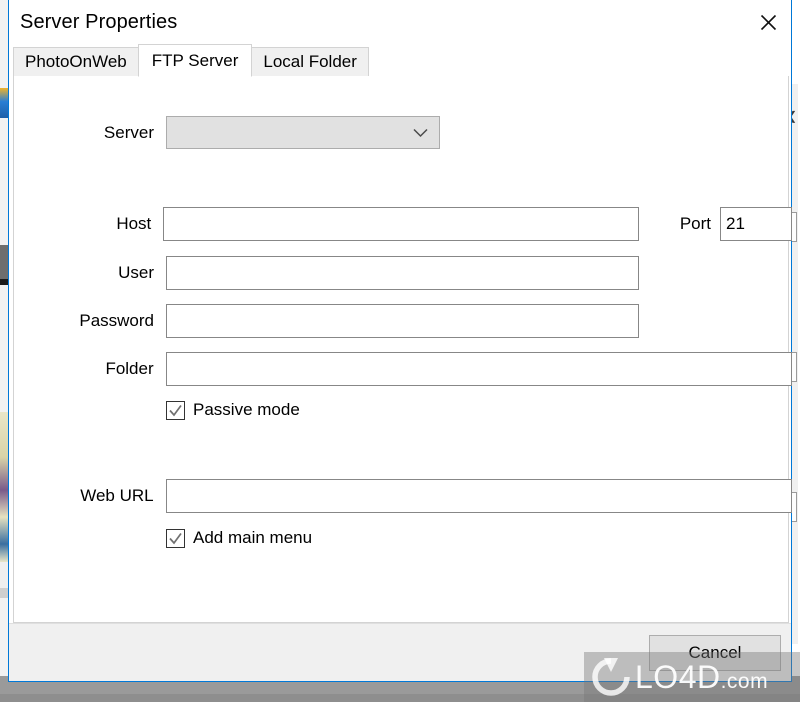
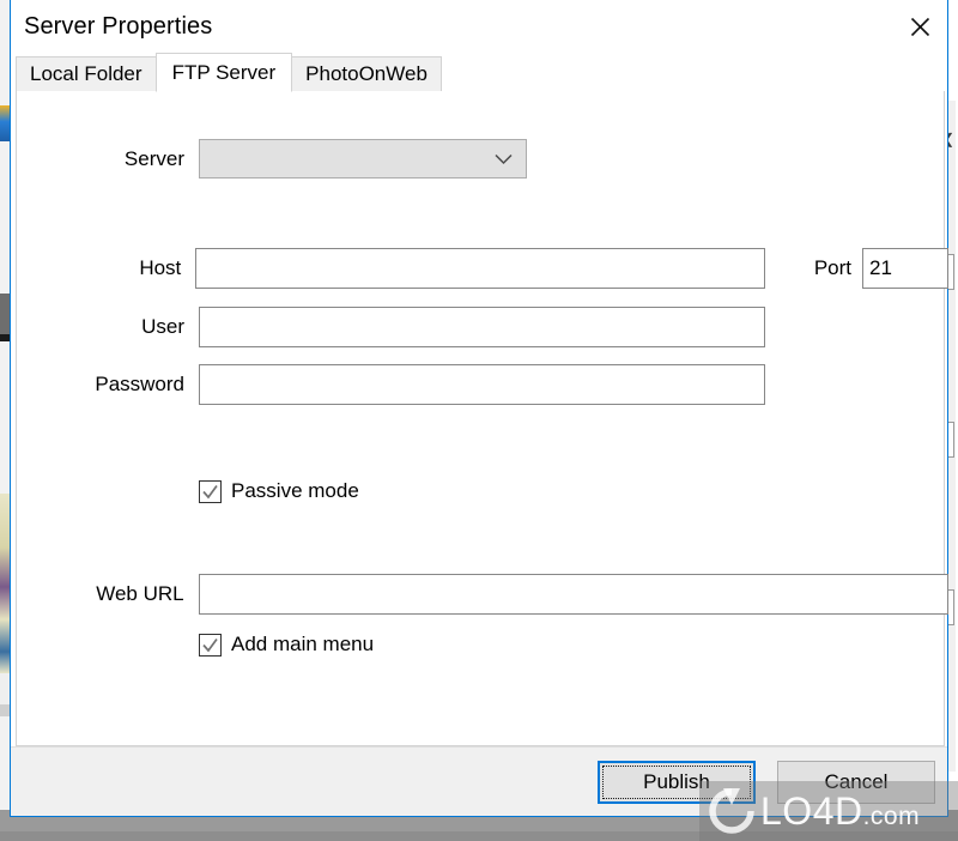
  ❮
  Server Properties
- PhotoOnWeb
+ Local Folder
  FTP Server
- Local Folder
+ PhotoOnWeb
  Server
  Host
  Port
  21
  User
  Password
- Folder
  Passive mode
  Web URL
  Add main menu
+ Publish
  Cancel
  LO4D.com
